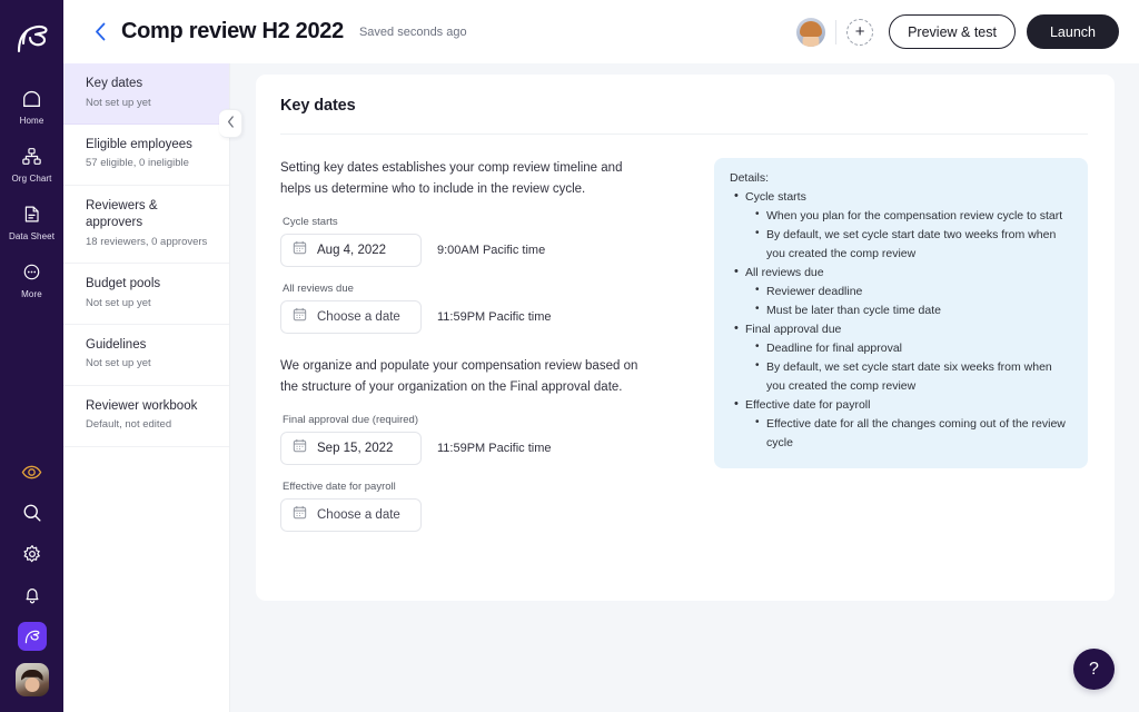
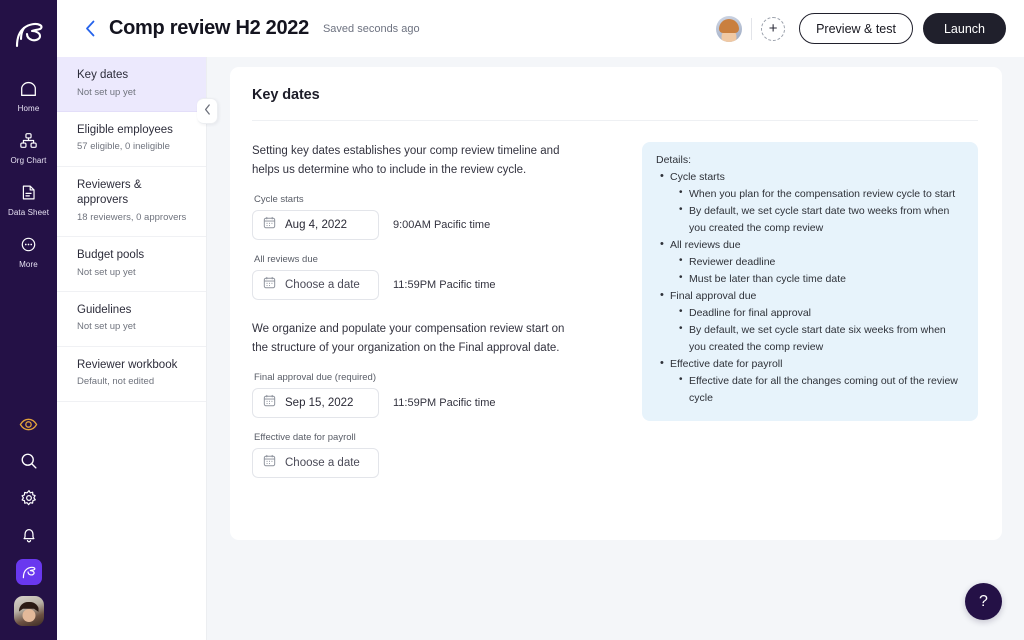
  Home
  Org Chart
  Data Sheet
  More
  Comp review H2 2022
  Saved seconds ago
  +
  Preview & test
  Launch
  Key dates
  Not set up yet
  Eligible employees
  57 eligible, 0 ineligible
  Reviewers & approvers
  18 reviewers, 0 approvers
  Budget pools
  Not set up yet
  Guidelines
  Not set up yet
  Reviewer workbook
  Default, not edited
  Key dates
  Setting key dates establishes your comp review timeline and helps us determine who to include in the review cycle.
  Cycle starts
  Aug 4, 2022
  9:00AM Pacific time
  All reviews due
  Choose a date
  11:59PM Pacific time
- We organize and populate your compensation review based on the structure of your organization on the Final approval date.
+ We organize and populate your compensation review start on the structure of your organization on the Final approval date.
  Final approval due (required)
  Sep 15, 2022
  11:59PM Pacific time
  Effective date for payroll
  Choose a date
  Details:
  Cycle starts
  When you plan for the compensation review cycle to start
  By default, we set cycle start date two weeks from when you created the comp review
  All reviews due
  Reviewer deadline
  Must be later than cycle time date
  Final approval due
  Deadline for final approval
  By default, we set cycle start date six weeks from when you created the comp review
  Effective date for payroll
  Effective date for all the changes coming out of the review cycle
  ?
